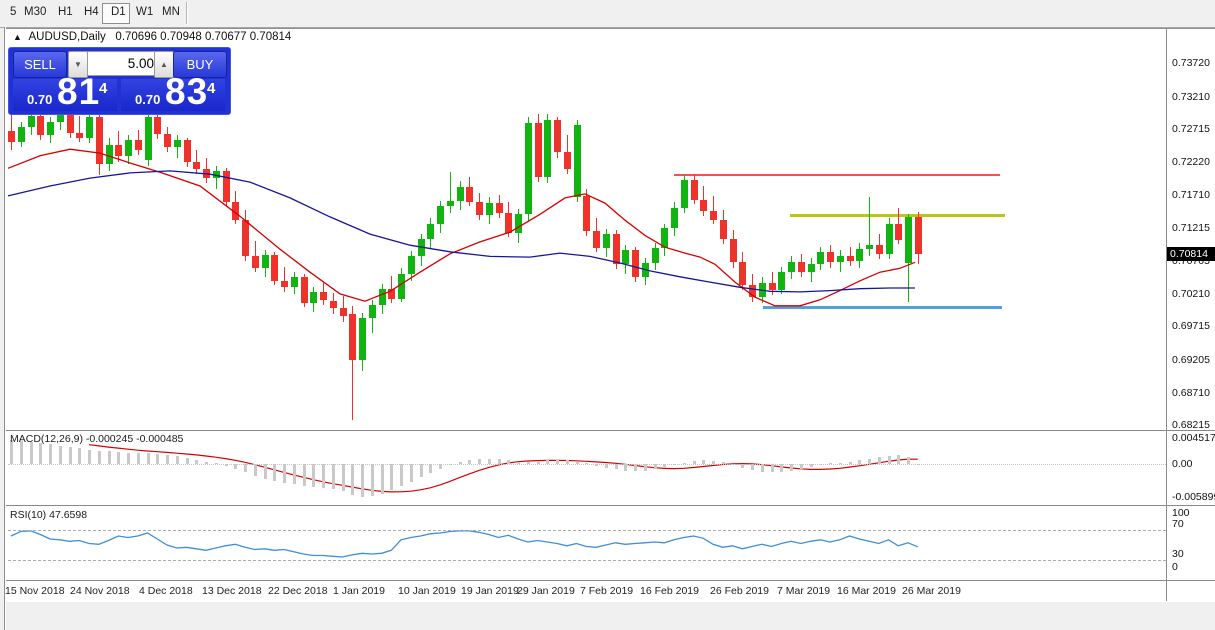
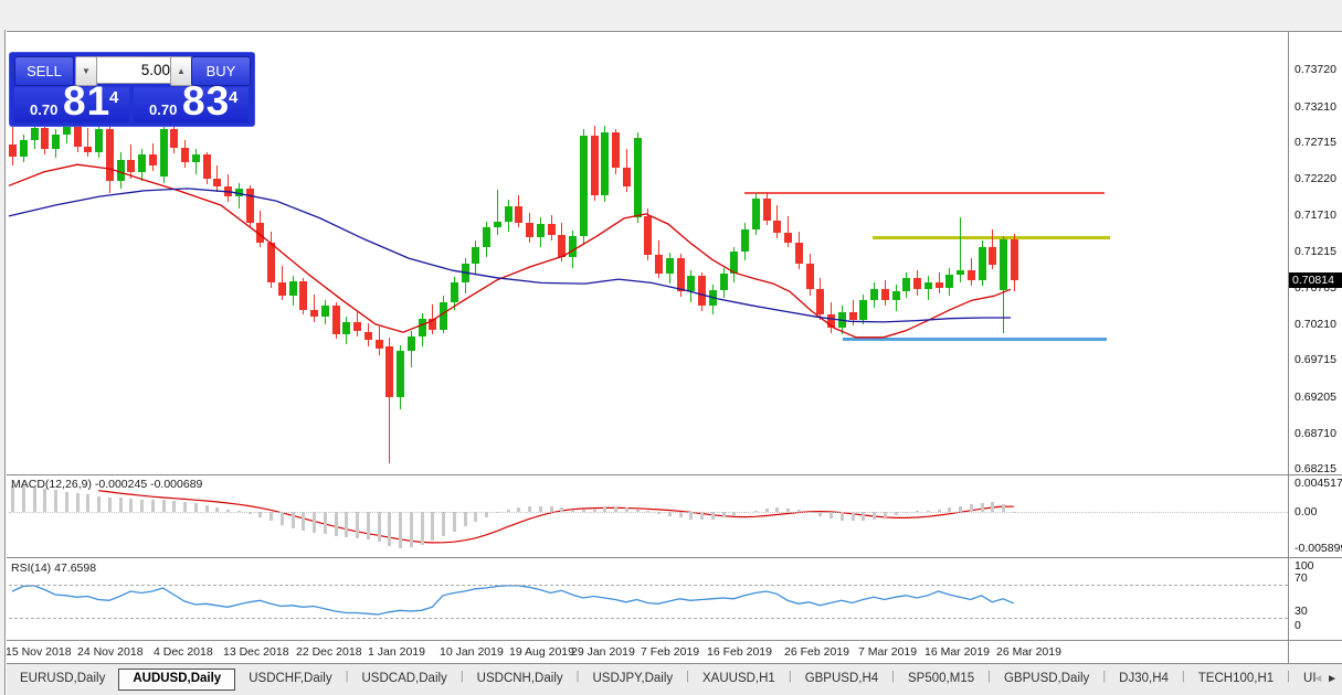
- 5
- M30
- H1
- H4
- D1
- W1
- MN
- ▲ AUDUSD,Daily 0.70696 0.70948 0.70677 0.70814
- MACD(12,26,9) -0.000245 -0.000485
+ MACD(12,26,9) -0.000245 -0.000689
- RSI(10) 47.6598
+ RSI(14) 47.6598
  0.73720
  0.73210
  0.72715
  0.72220
  0.71710
  0.71215
  0.70705
  0.70210
  0.69715
  0.69205
  0.68710
  0.68215
  0.004517
  0.00
  -0.00589
  100
  70
  30
  0
  15 Nov 2018
  24 Nov 2018
  4 Dec 2018
  13 Dec 2018
  22 Dec 2018
  1 Jan 2019
  10 Jan 2019
- 19 Jan 2019
+ 19 Aug 2019
  29 Jan 2019
  7 Feb 2019
  16 Feb 2019
  26 Feb 2019
  7 Mar 2019
  16 Mar 2019
  26 Mar 2019
  0.70814
  SELL
  ▼
  5.00
  ▲
  BUY
  0.70
  81
  4
  0.70
  83
  4
+ EURUSD,Daily AUDUSD,Daily USDCHF,Daily | USDCAD,Daily | USDCNH,Daily | USDJPY,Daily | XAUUSD,H1 | GBPUSD,H4 | SP500,M15 | GBPUSD,Daily | DJ30,H4 | TECH100,H1 | UI
+ ◄ ►
